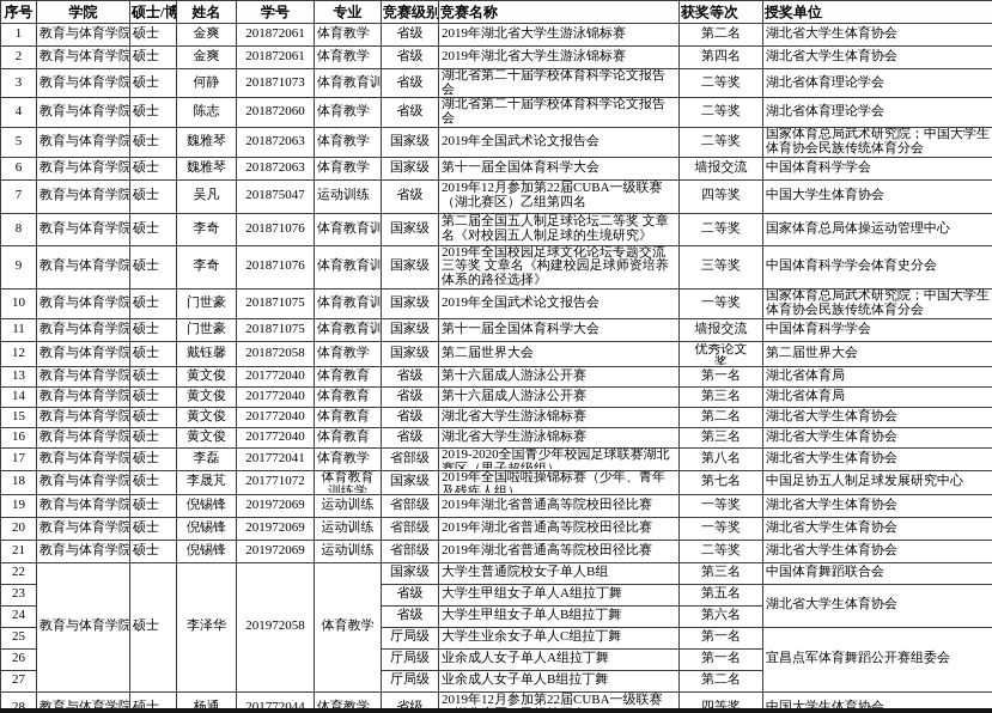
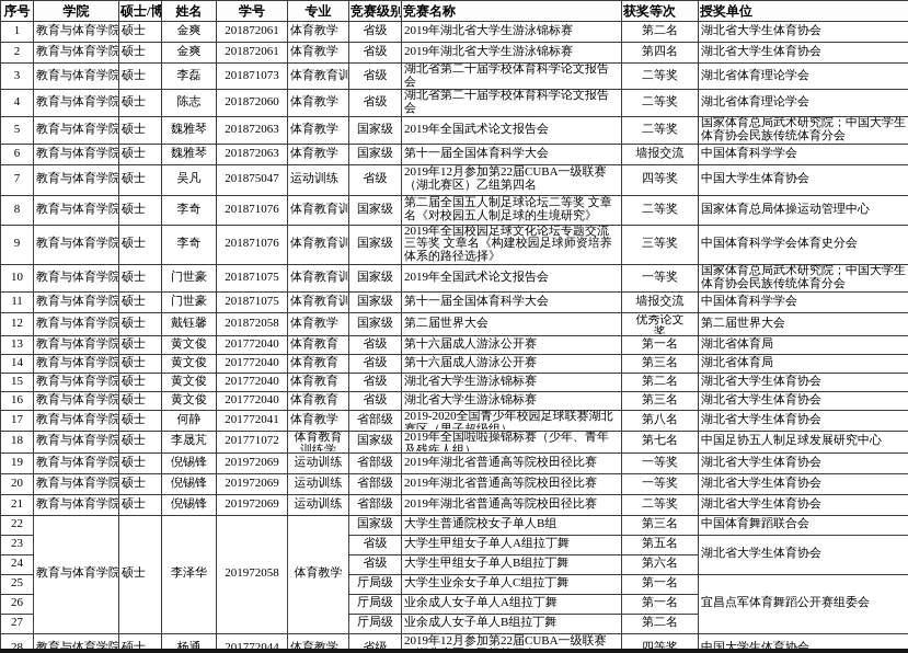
  序号	学院	硕士/博	姓名	学号	专业	竞赛级别	竞赛名称	获奖等次	授奖单位
  1	教育与体育学院	硕士	金爽	201872061	体育教学	省级	2019年湖北省大学生游泳锦标赛	第二名	湖北省大学生体育协会
  2	教育与体育学院	硕士	金爽	201872061	体育教学	省级	2019年湖北省大学生游泳锦标赛	第四名	湖北省大学生体育协会
- 3	教育与体育学院	硕士	何静	201871073	体育教育训	省级	湖北省第二十届学校体育科学论文报告会	二等奖	湖北省体育理论学会
+ 3	教育与体育学院	硕士	李磊	201871073	体育教育训	省级	湖北省第二十届学校体育科学论文报告会	二等奖	湖北省体育理论学会
  4	教育与体育学院	硕士	陈志	201872060	体育教学	省级	湖北省第二十届学校体育科学论文报告会	二等奖	湖北省体育理论学会
  5	教育与体育学院	硕士	魏雅琴	201872063	体育教学	国家级	2019年全国武术论文报告会	二等奖	国家体育总局武术研究院；中国大学生体育协会民族传统体育分会
  6	教育与体育学院	硕士	魏雅琴	201872063	体育教学	国家级	第十一届全国体育科学大会	墙报交流	中国体育科学学会
  7	教育与体育学院	硕士	吴凡	201875047	运动训练	省级	2019年12月参加第22届CUBA一级联赛（湖北赛区）乙组第四名	四等奖	中国大学生体育协会
  8	教育与体育学院	硕士	李奇	201871076	体育教育训	国家级	第二届全国五人制足球论坛二等奖 文章名《对校园五人制足球的生境研究》	二等奖	国家体育总局体操运动管理中心
  9	教育与体育学院	硕士	李奇	201871076	体育教育训	国家级	2019年全国校园足球文化论坛专题交流三等奖 文章名《构建校园足球师资培养体系的路径选择》	三等奖	中国体育科学学会体育史分会
  10	教育与体育学院	硕士	门世豪	201871075	体育教育训	国家级	2019年全国武术论文报告会	一等奖	国家体育总局武术研究院；中国大学生体育协会民族传统体育分会
  11	教育与体育学院	硕士	门世豪	201871075	体育教育训	国家级	第十一届全国体育科学大会	墙报交流	中国体育科学学会
  12	教育与体育学院	硕士	戴钰馨	201872058	体育教学	国家级	第二届世界大会	优秀论文奖	第二届世界大会
  13	教育与体育学院	硕士	黄文俊	201772040	体育教育	省级	第十六届成人游泳公开赛	第一名	湖北省体育局
  14	教育与体育学院	硕士	黄文俊	201772040	体育教育	省级	第十六届成人游泳公开赛	第三名	湖北省体育局
  15	教育与体育学院	硕士	黄文俊	201772040	体育教育	省级	湖北省大学生游泳锦标赛	第二名	湖北省大学生体育协会
  16	教育与体育学院	硕士	黄文俊	201772040	体育教育	省级	湖北省大学生游泳锦标赛	第三名	湖北省大学生体育协会
- 17	教育与体育学院	硕士	李磊	201772041	体育教学	省部级	2019-2020全国青少年校园足球联赛湖北赛区（男子超级组）	第八名	湖北省大学生体育协会
+ 17	教育与体育学院	硕士	何静	201772041	体育教学	省部级	2019-2020全国青少年校园足球联赛湖北赛区（男子超级组）	第八名	湖北省大学生体育协会
  18	教育与体育学院	硕士	李晟芃	201771072	体育教育训练学	国家级	2019年全国啦啦操锦标赛（少年、青年及残疾人组）	第七名	中国足协五人制足球发展研究中心
  19	教育与体育学院	硕士	倪锡锋	201972069	运动训练	省部级	2019年湖北省普通高等院校田径比赛	一等奖	湖北省大学生体育协会
  20	教育与体育学院	硕士	倪锡锋	201972069	运动训练	省部级	2019年湖北省普通高等院校田径比赛	一等奖	湖北省大学生体育协会
  21	教育与体育学院	硕士	倪锡锋	201972069	运动训练	省部级	2019年湖北省普通高等院校田径比赛	二等奖	湖北省大学生体育协会
  22	教育与体育学院	硕士	李泽华	201972058	体育教学	国家级	大学生普通院校女子单人B组	第三名	中国体育舞蹈联合会
  23	省级	大学生甲组女子单人A组拉丁舞	第五名	湖北省大学生体育协会
  24	省级	大学生甲组女子单人B组拉丁舞	第六名
  25	厅局级	大学生业余女子单人C组拉丁舞	第一名	宜昌点军体育舞蹈公开赛组委会
  26	厅局级	业余成人女子单人A组拉丁舞	第一名
  27	厅局级	业余成人女子单人B组拉丁舞	第二名
  28	教育与体育学院	硕士	杨通	201772044	体育教学	省级	2019年12月参加第22届CUBA一级联赛	四等奖	中国大学生体育协会
